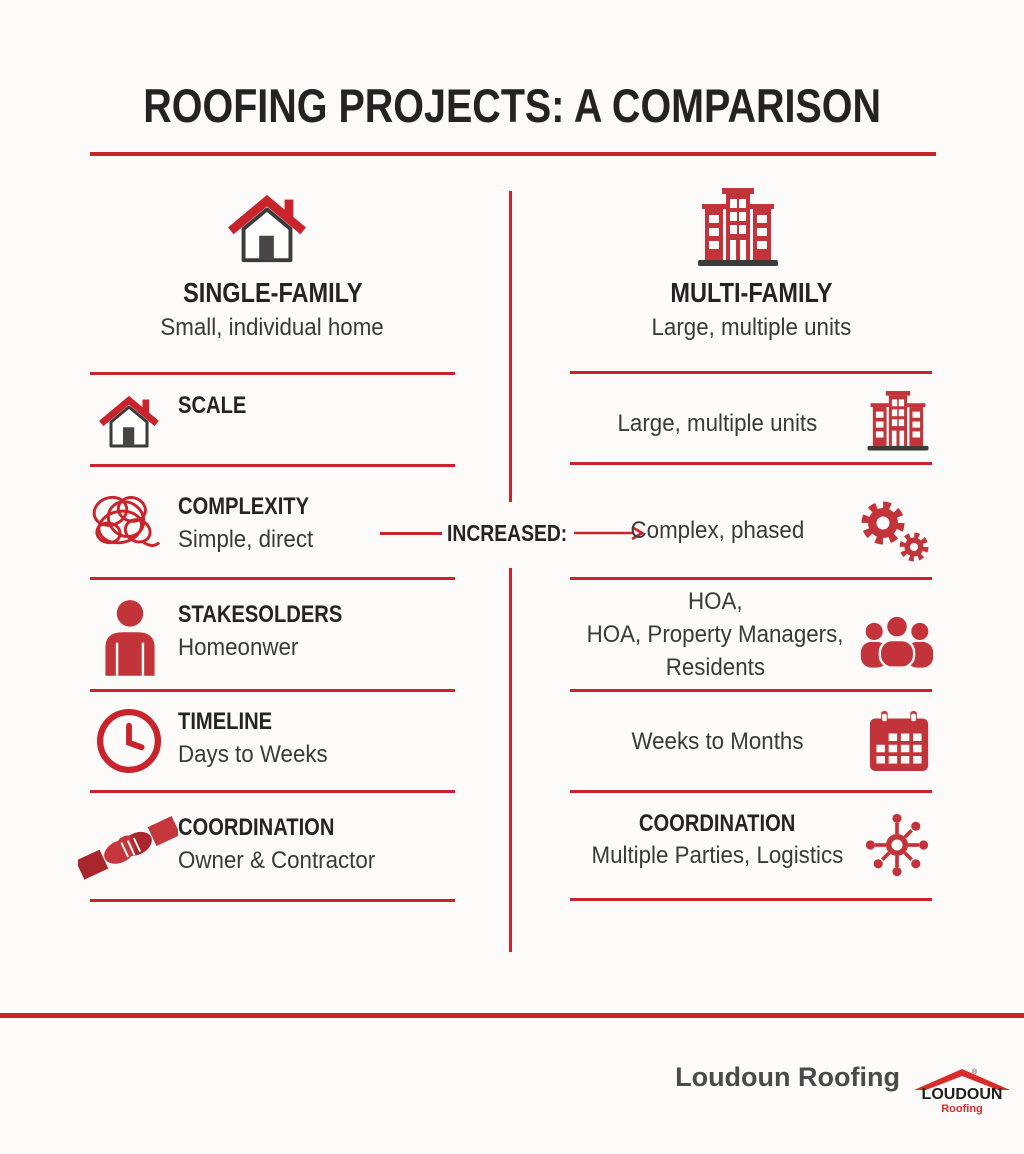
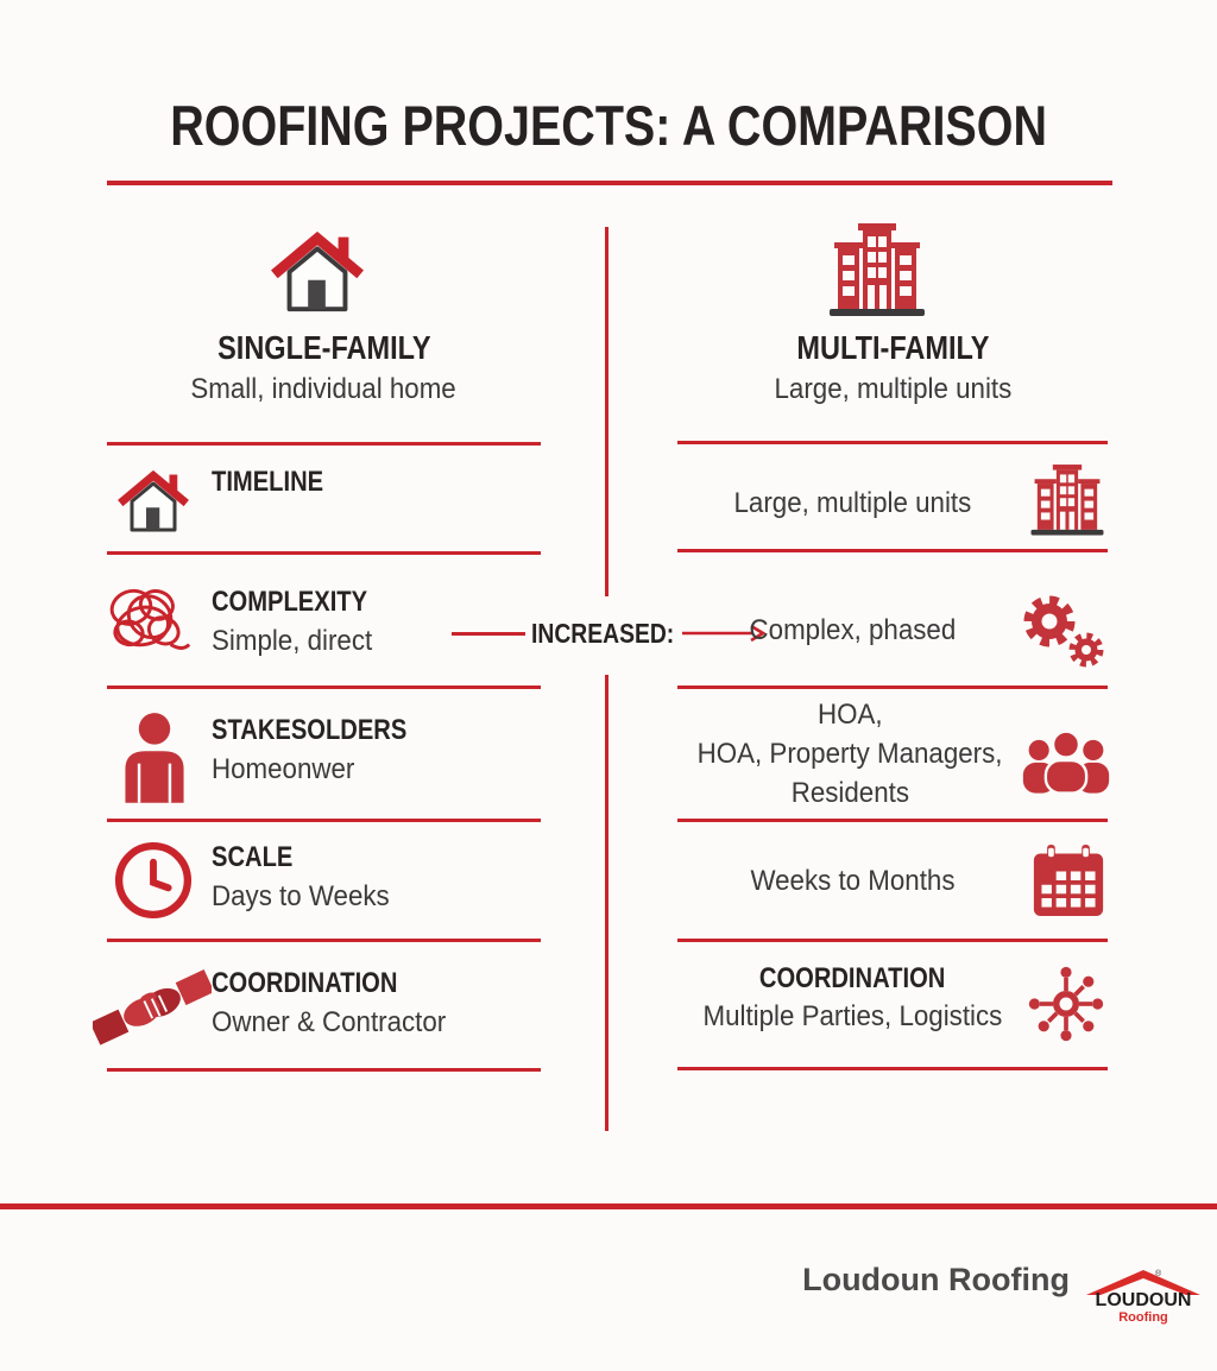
  ROOFING PROJECTS: A COMPARISON
  SINGLE-FAMILY
  Small, individual home
  MULTI-FAMILY
  Large, multiple units
- SCALE
+ TIMELINE
  Large, multiple units
  COMPLEXITY
  Simple, direct
  INCREASED:
  Complex, phased
  STAKESOLDERS
  Homeonwer
  HOA,
  HOA, Property Managers,
  Residents
- TIMELINE
+ SCALE
  Days to Weeks
  Weeks to Months
  COORDINATION
  Owner & Contractor
  COORDINATION
  Multiple Parties, Logistics
  Loudoun Roofing
  LOUDOUN
  Roofing
